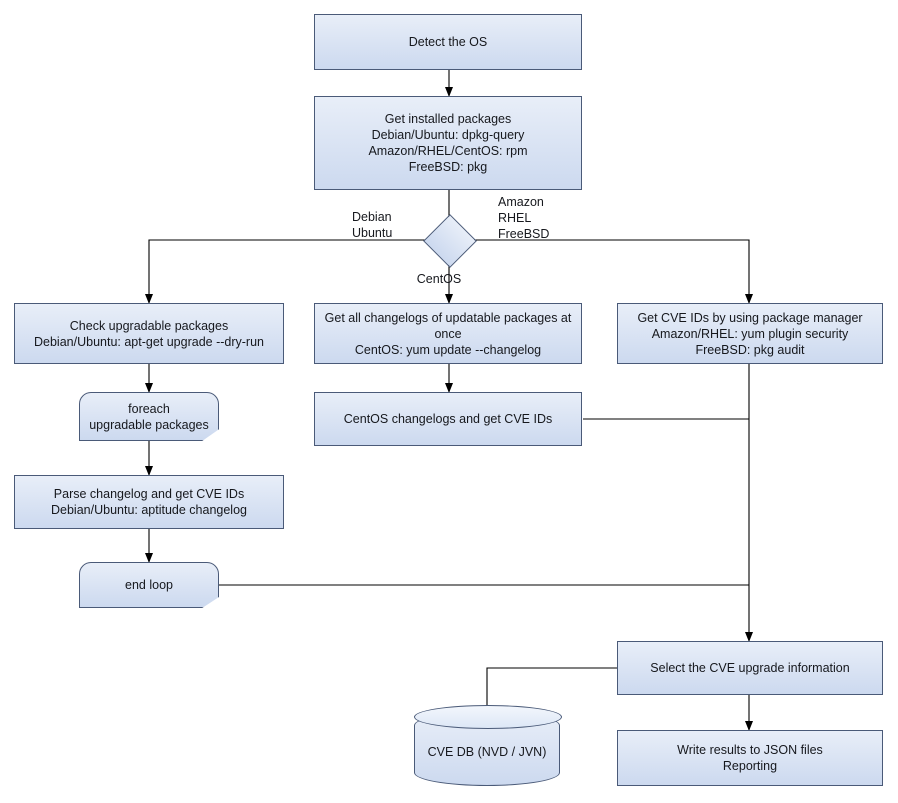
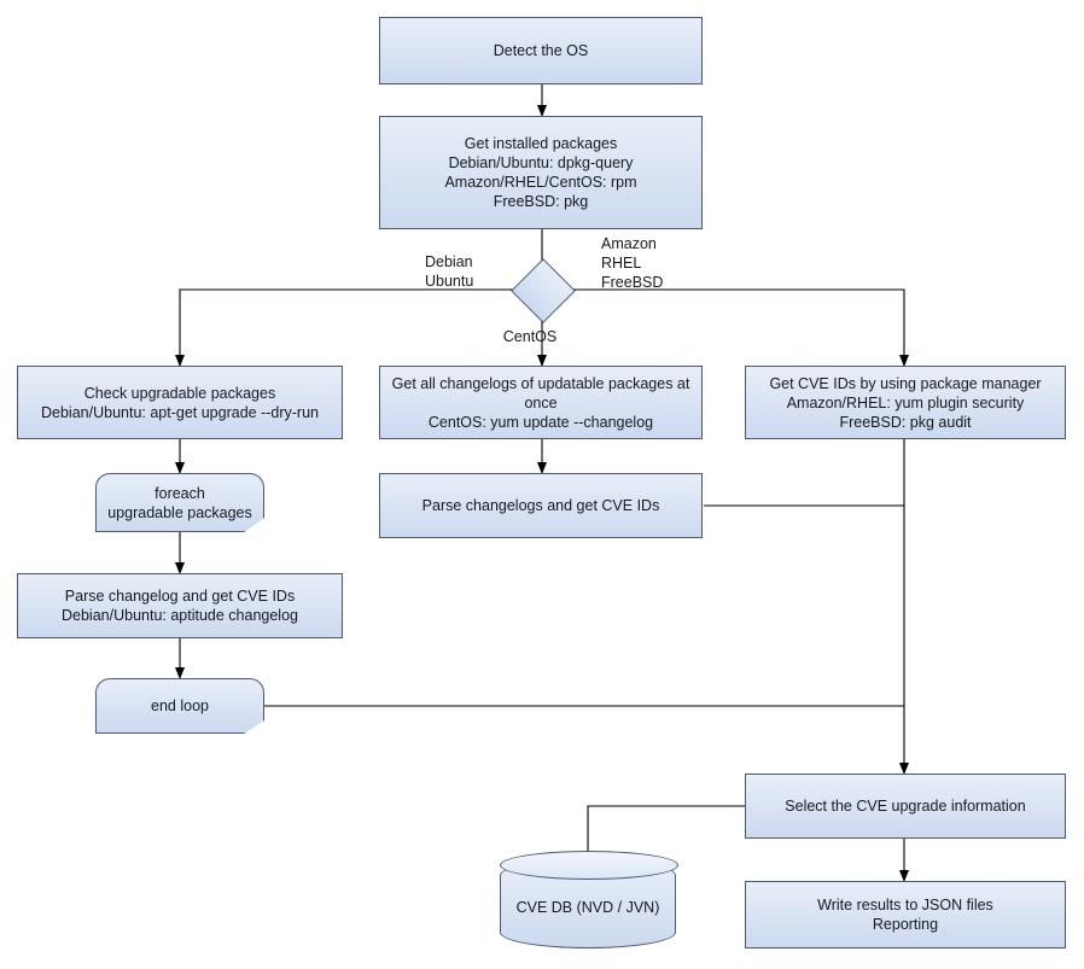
  Detect the OS
  Get installed packages
  Debian/Ubuntu: dpkg-query
  Amazon/RHEL/CentOS: rpm
  FreeBSD: pkg
  Debian
  Ubuntu
  Amazon
  RHEL
  FreeBSD
  CentOS
  Check upgradable packages
  Debian/Ubuntu: apt-get upgrade --dry-run
  Get all changelogs of updatable packages at once
  CentOS: yum update --changelog
  Get CVE IDs by using package manager
  Amazon/RHEL: yum plugin security
  FreeBSD: pkg audit
  foreach
  upgradable packages
- CentOS changelogs and get CVE IDs
+ Parse changelogs and get CVE IDs
  Parse changelog and get CVE IDs
  Debian/Ubuntu: aptitude changelog
  end loop
  Select the CVE upgrade information
  CVE DB (NVD / JVN)
  Write results to JSON files
  Reporting
